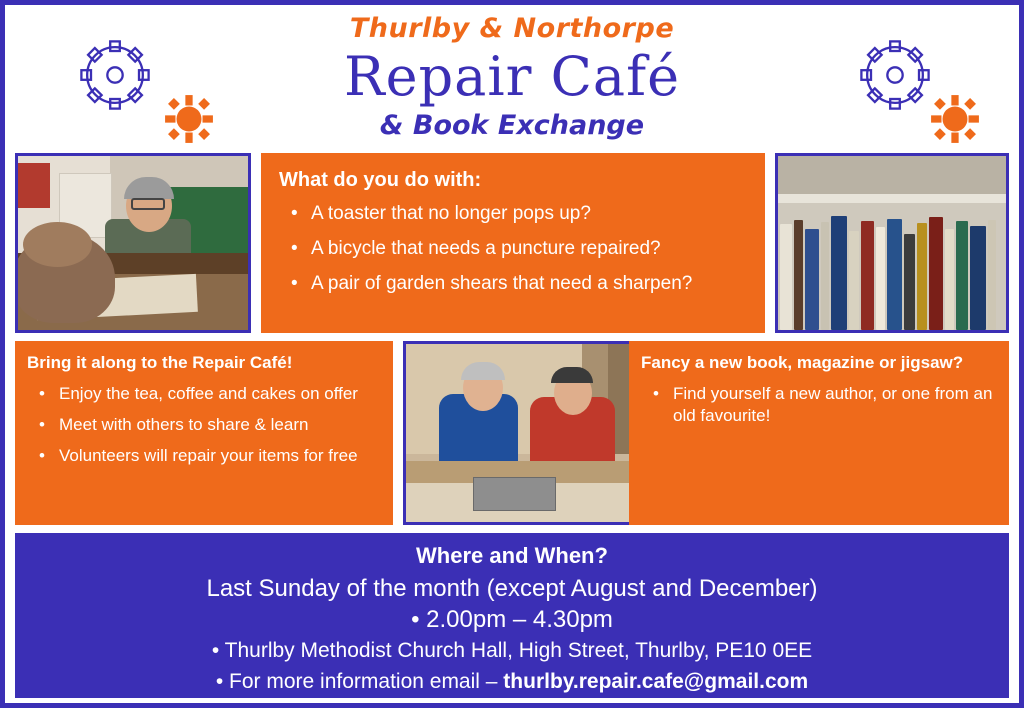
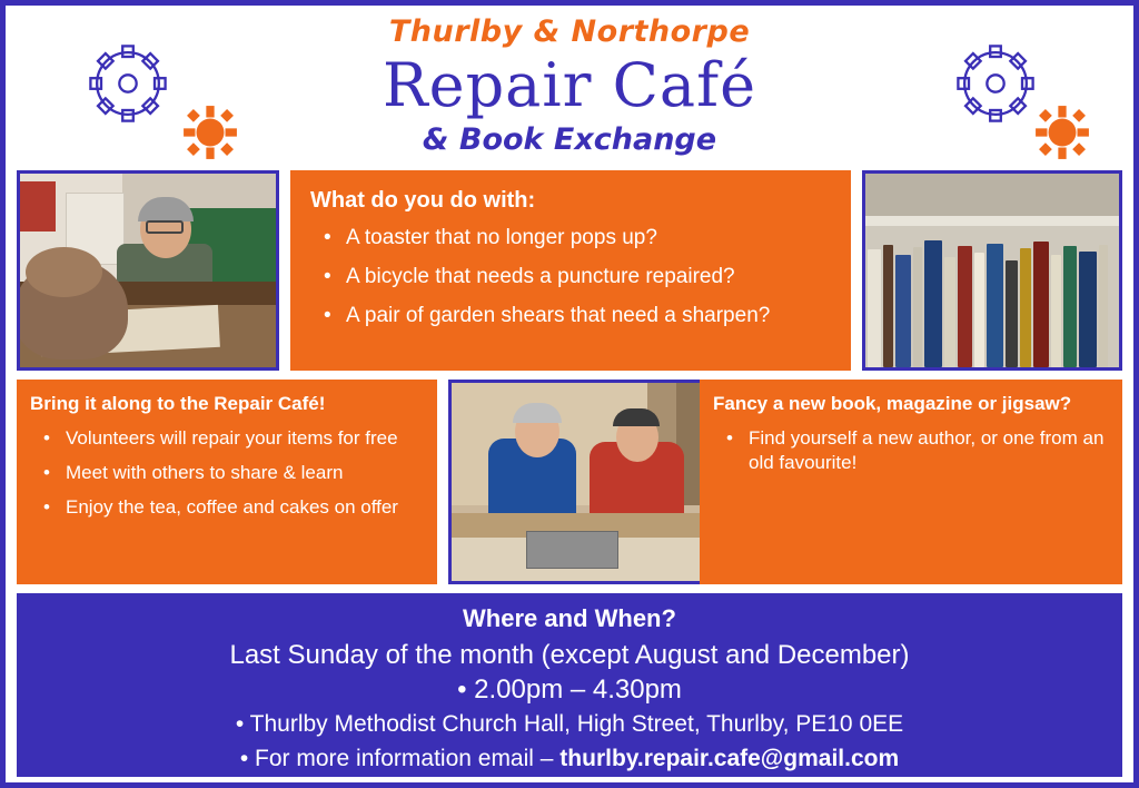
  Thurlby & Northorpe
  Repair Café
  & Book Exchange
  What do you do with:
  A toaster that no longer pops up?
  A bicycle that needs a puncture repaired?
  A pair of garden shears that need a sharpen?
  Bring it along to the Repair Café!
- Enjoy the tea, coffee and cakes on offer
+ Volunteers will repair your items for free
  Meet with others to share & learn
- Volunteers will repair your items for free
+ Enjoy the tea, coffee and cakes on offer
  Fancy a new book, magazine or jigsaw?
  Find yourself a new author, or one from an old favourite!
  Where and When?
  Last Sunday of the month (except August and December)
  • 2.00pm – 4.30pm
  • Thurlby Methodist Church Hall, High Street, Thurlby, PE10 0EE
  • For more information email – thurlby.repair.cafe@gmail.com
